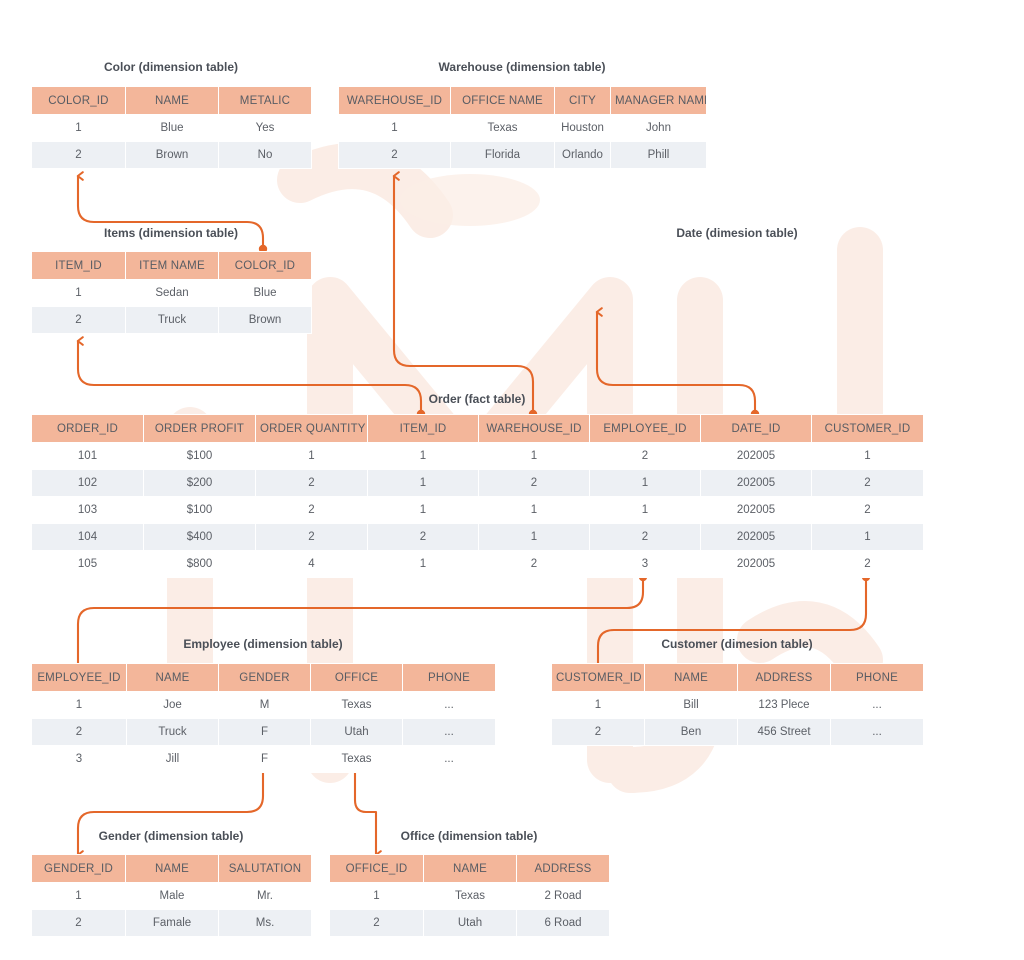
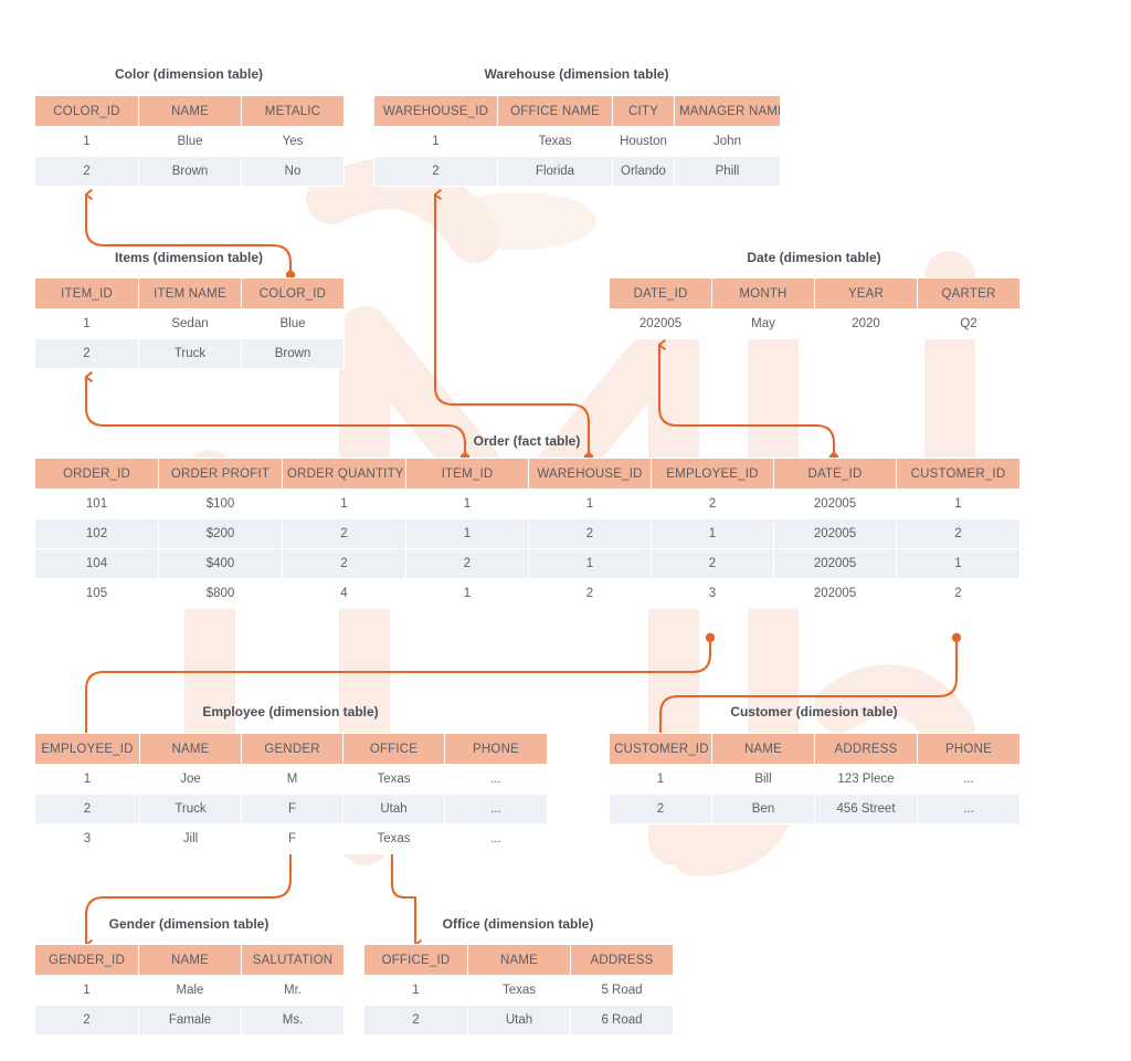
  Color (dimension table)
  COLOR_ID	NAME	METALIC
  1	Blue	Yes
  2	Brown	No
  Warehouse (dimension table)
  WAREHOUSE_ID	OFFICE NAME	CITY	MANAGER NAM
  1	Texas	Houston	John
  2	Florida	Orlando	Phill
  Items (dimension table)
  ITEM_ID	ITEM NAME	COLOR_ID
  1	Sedan	Blue
  2	Truck	Brown
  Date (dimesion table)
+ DATE_ID	MONTH	YEAR	QARTER
+ 202005	May	2020	Q2
  Order (fact table)
  ORDER_ID	ORDER PROFIT	ORDER QUANTITY	ITEM_ID	WAREHOUSE_ID	EMPLOYEE_ID	DATE_ID	CUSTOMER_ID
  101	$100	1	1	1	2	202005	1
  102	$200	2	1	2	1	202005	2
- 103	$100	2	1	1	1	202005	2
  104	$400	2	2	1	2	202005	1
  105	$800	4	1	2	3	202005	2
  Employee (dimension table)
  EMPLOYEE_ID	NAME	GENDER	OFFICE	PHONE
  1	Joe	M	Texas	...
  2	Truck	F	Utah	...
  3	Jill	F	Texas	...
  Customer (dimesion table)
  CUSTOMER_ID	NAME	ADDRESS	PHONE
  1	Bill	123 Plece	...
  2	Ben	456 Street	...
  Gender (dimension table)
  GENDER_ID	NAME	SALUTATION
  1	Male	Mr.
  2	Famale	Ms.
  Office (dimension table)
  OFFICE_ID	NAME	ADDRESS
- 1	Texas	2 Road
+ 1	Texas	5 Road
  2	Utah	6 Road
